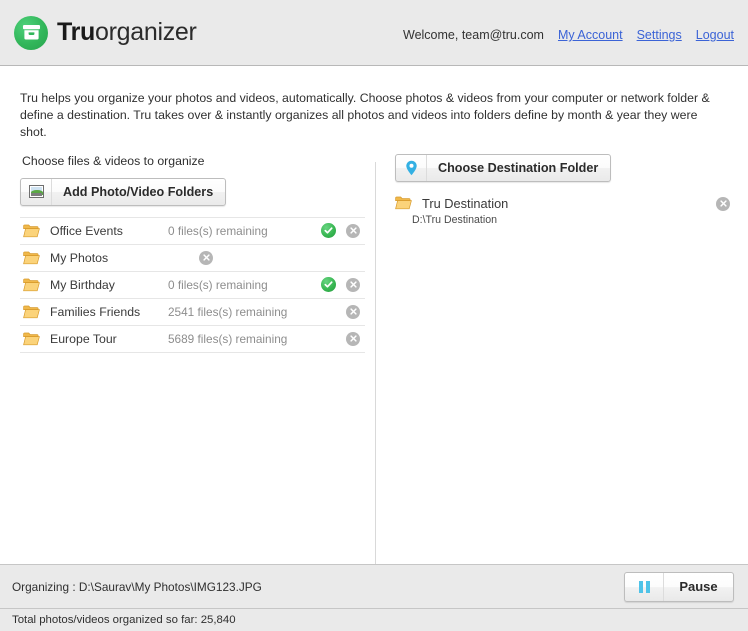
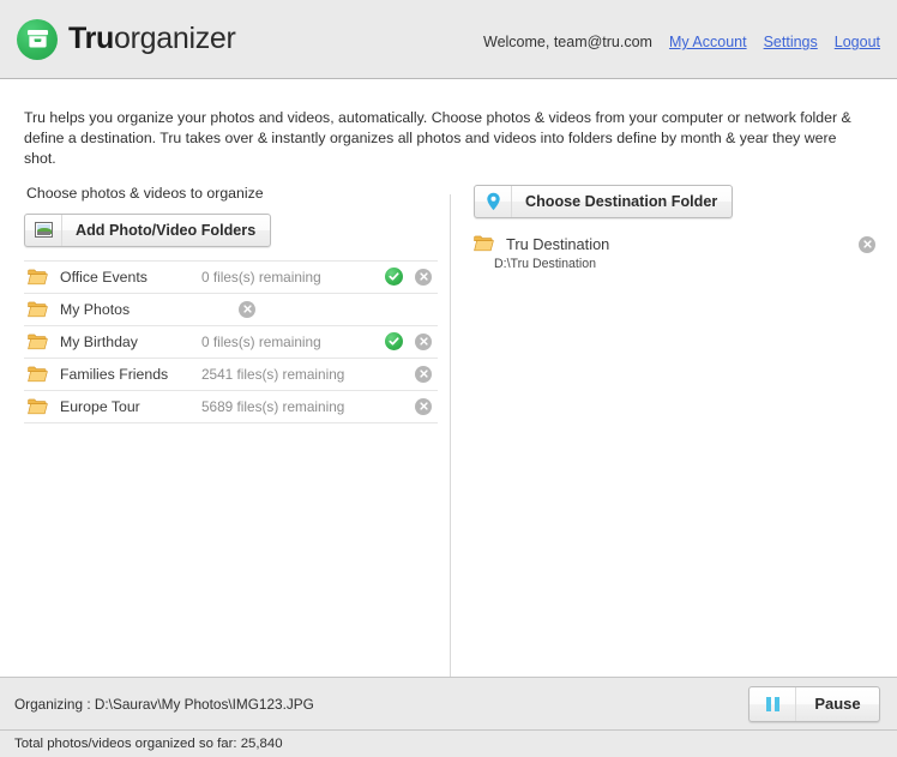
  Truorganizer
  Welcome, team@tru.com
  My Account
  Settings
  Logout
  Tru helps you organize your photos and videos, automatically. Choose photos & videos from your computer or network folder & define a destination. Tru takes over & instantly organizes all photos and videos into folders define by month & year they were shot.
- Choose files & videos to organize
+ Choose photos & videos to organize
  Add Photo/Video Folders
  Office Events
  0 files(s) remaining
  My Photos
  My Birthday
  0 files(s) remaining
  Families Friends
  2541 files(s) remaining
  Europe Tour
  5689 files(s) remaining
  Choose Destination Folder
  Tru Destination
  D:\Tru Destination
  Organizing : D:\Saurav\My Photos\IMG123.JPG
  Pause
  Total photos/videos organized so far: 25,840
